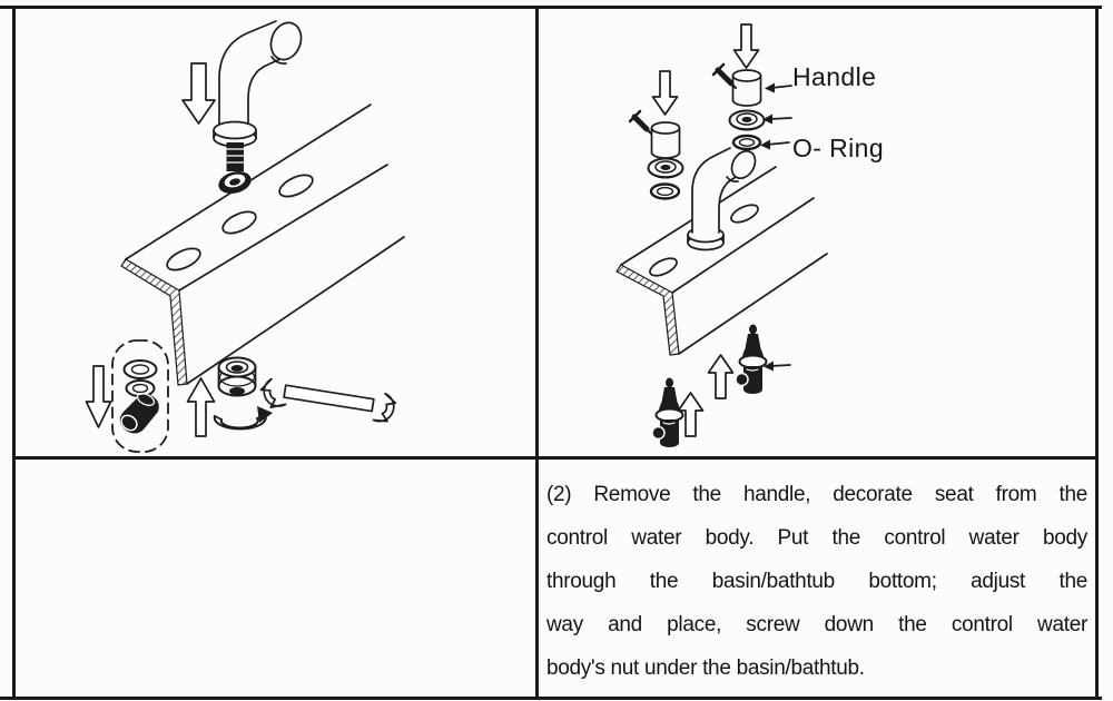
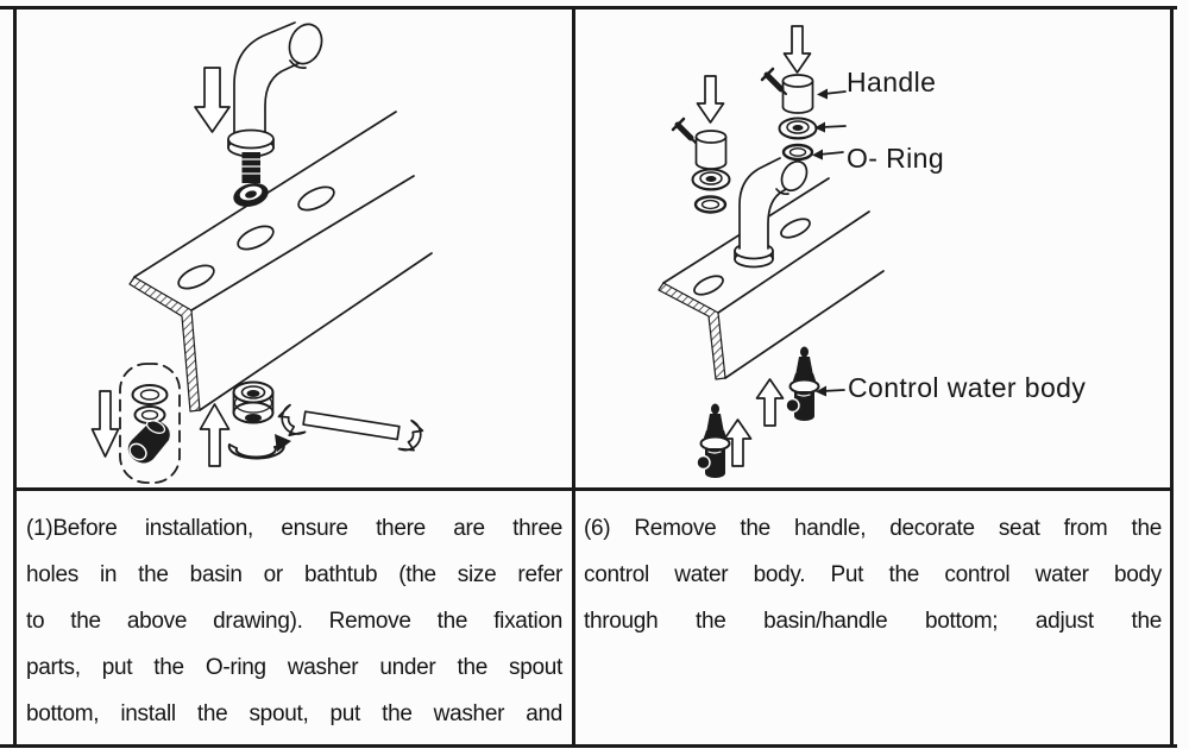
  Handle
  O- Ring
+ Control water body
+ (1)Before installation, ensure there are three
+ holes in the basin or bathtub (the size refer
+ to the above drawing). Remove the fixation
+ parts, put the O-ring washer under the spout
+ bottom, install the spout, put the washer and
- (2) Remove the handle, decorate seat from the
+ (6) Remove the handle, decorate seat from the
  control water body. Put the control water body
- through the basin/bathtub bottom; adjust the
+ through the basin/handle bottom; adjust the
- way and place, screw down the control water
- body's nut under the basin/bathtub.
